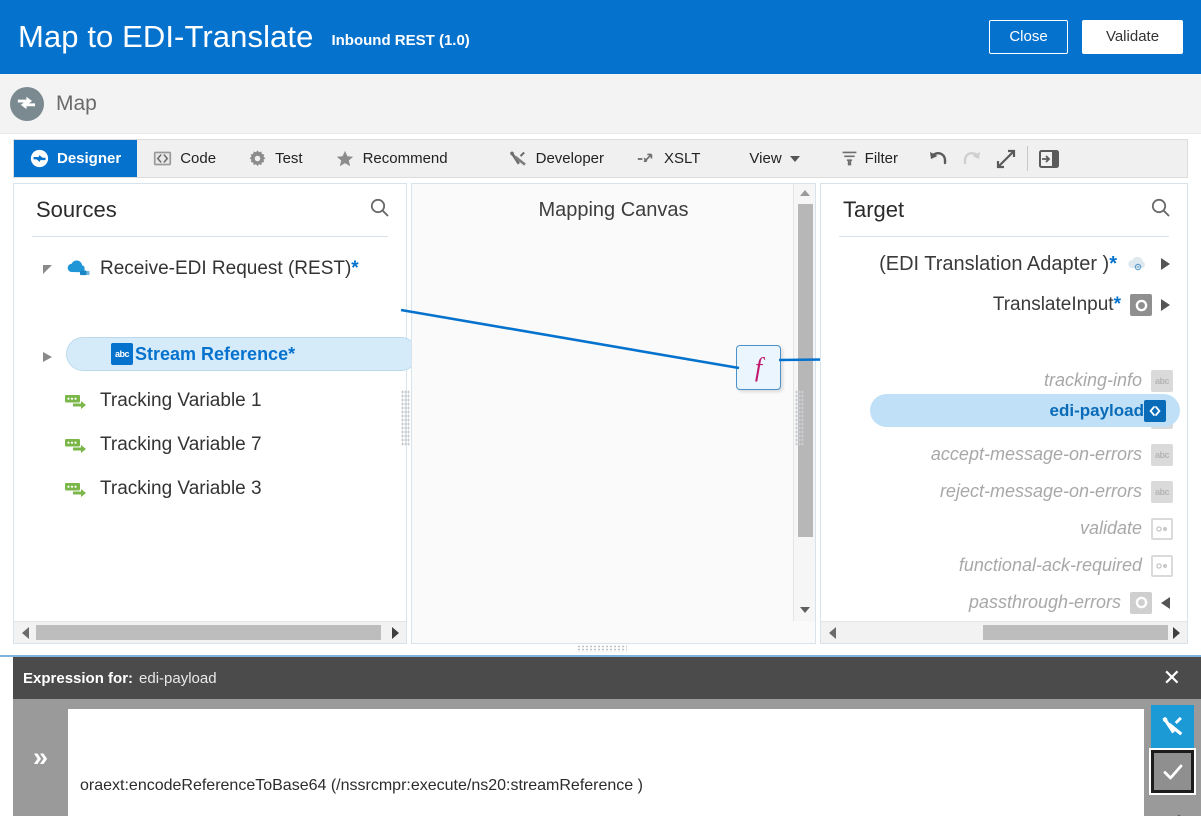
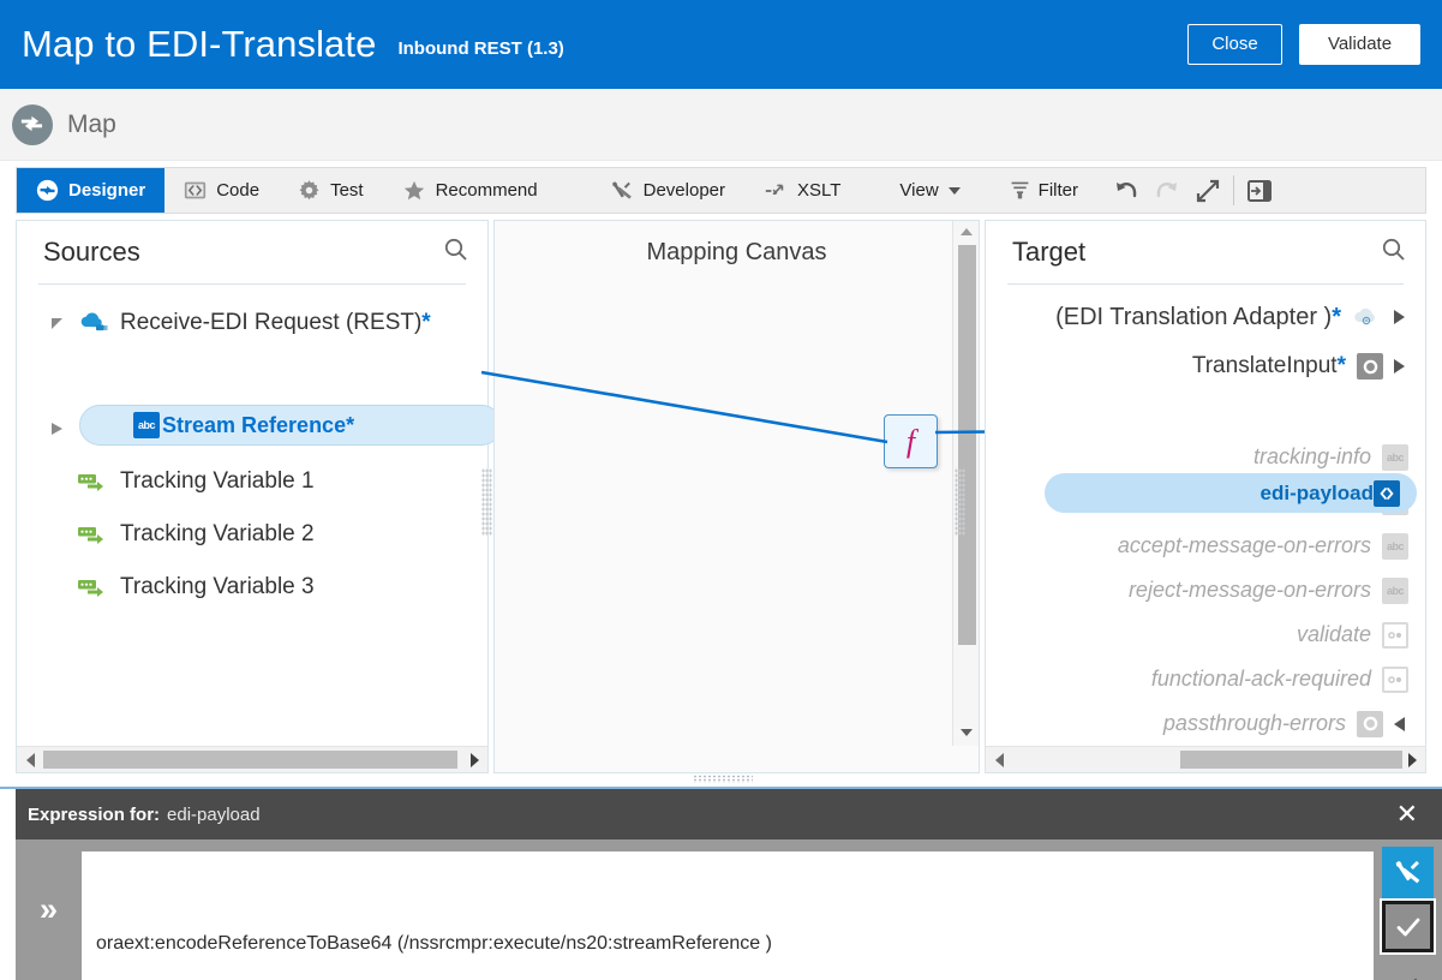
  Map to EDI-Translate
- Inbound REST (1.0)
+ Inbound REST (1.3)
  Close
  Validate
  Map
  Designer
  Code
  Test
  Recommend
  Developer
  XSLT
  View
  Filter
  Sources
  Receive-EDI Request (REST)
  *
  abc
  Stream Reference
  *
  Tracking Variable 1
- Tracking Variable 7
+ Tracking Variable 2
  Tracking Variable 3
  Mapping Canvas
  f
  Target
  (EDI Translation Adapter )
  *
  TranslateInput
  *
  edi-payload
  tracking-info
  abc
  accept-message-on-errors
  abc
  reject-message-on-errors
  abc
  validate
  functional-ack-required
  passthrough-errors
  Expression for:
  edi-payload
  ✕
  »
  oraext:encodeReferenceToBase64 (/nssrcmpr:execute/ns20:streamReference )
